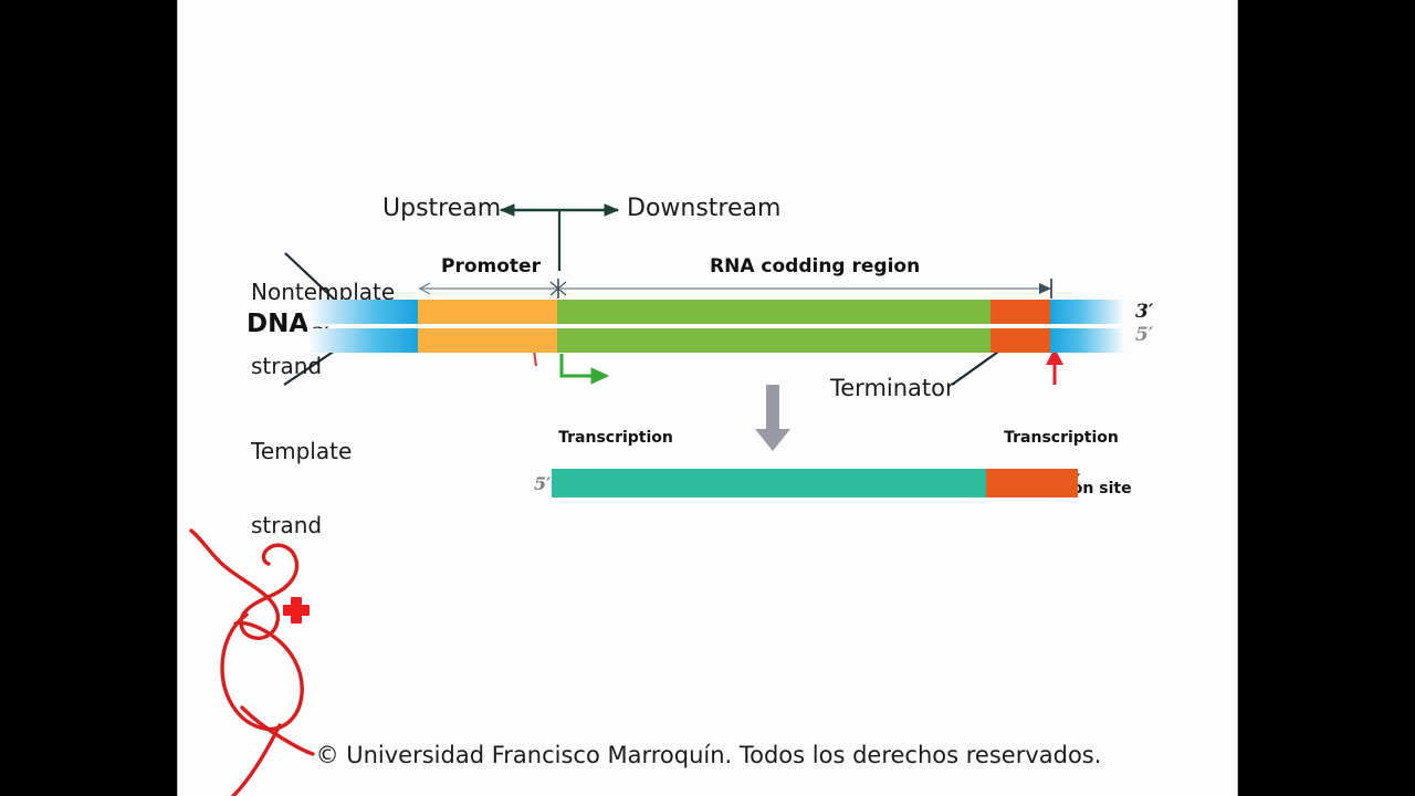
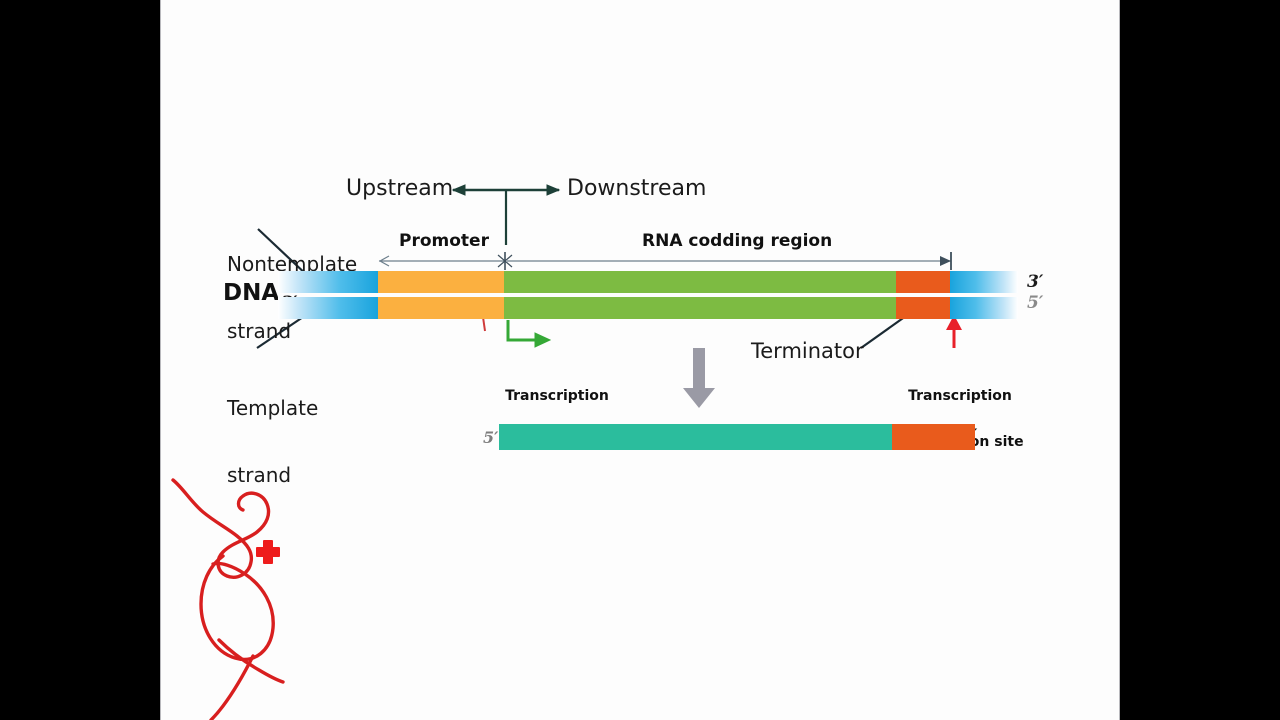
  Upstream
  Downstream
  Promoter
  RNA codding region
  Nontemplate
  strand
  Template
  strand
  DNA
  3′
  5′
  Transcription
  Terminator
  Transcription
  5′
- © Universidad Francisco Marroquín. Todos los derechos reservados.
